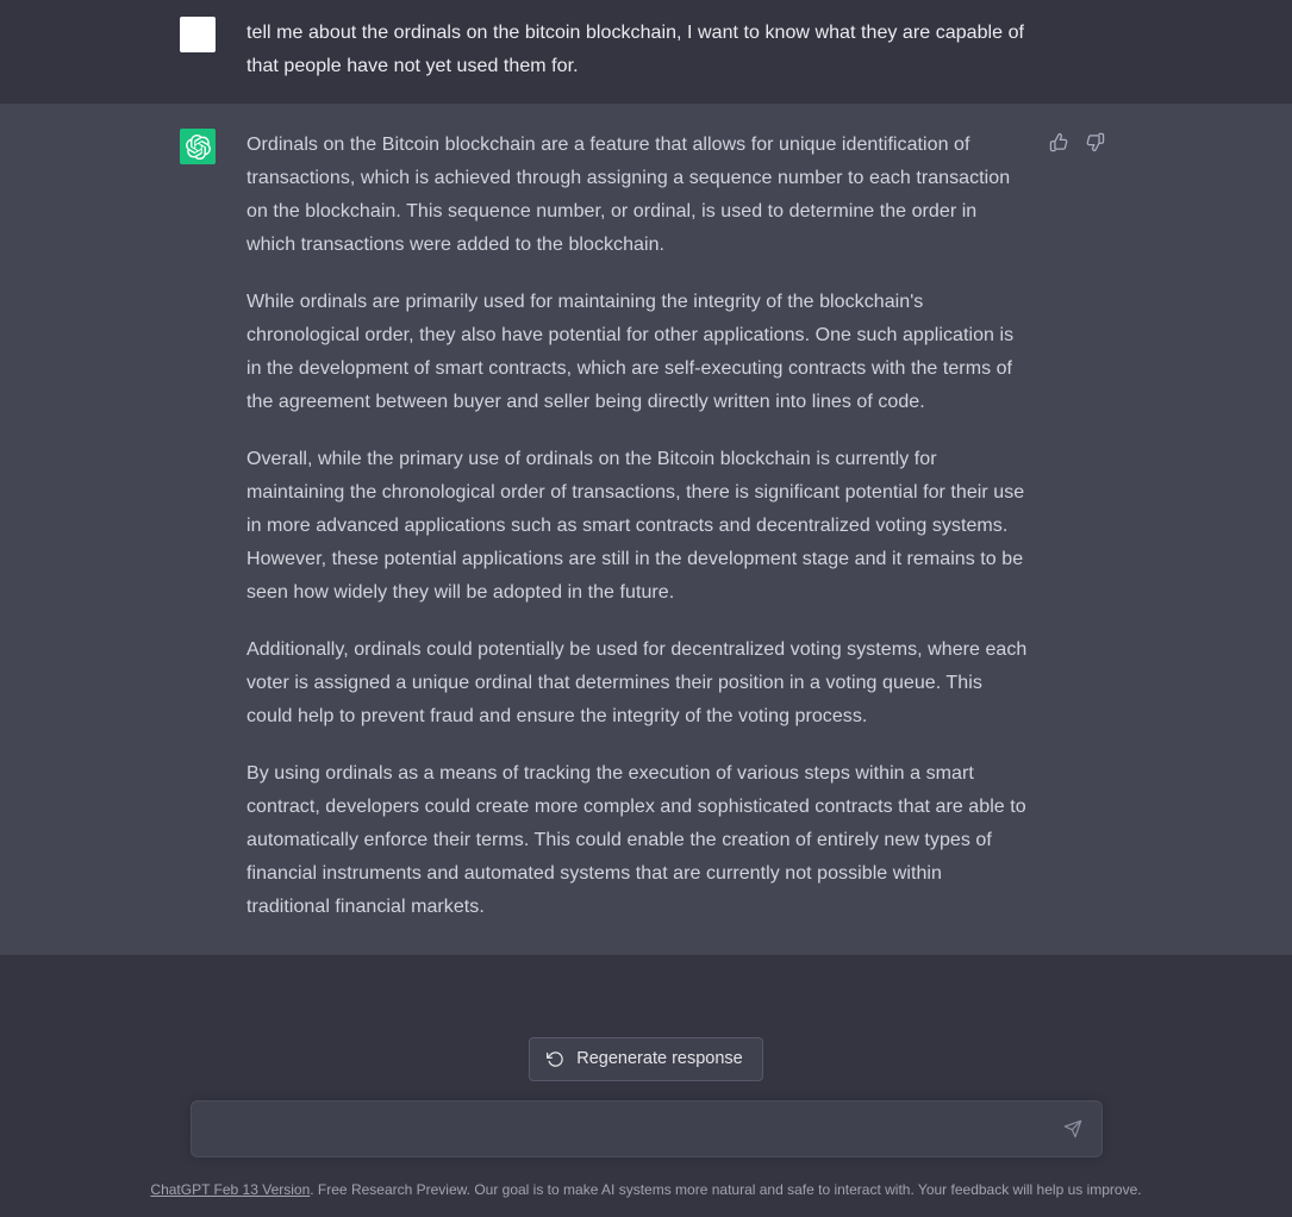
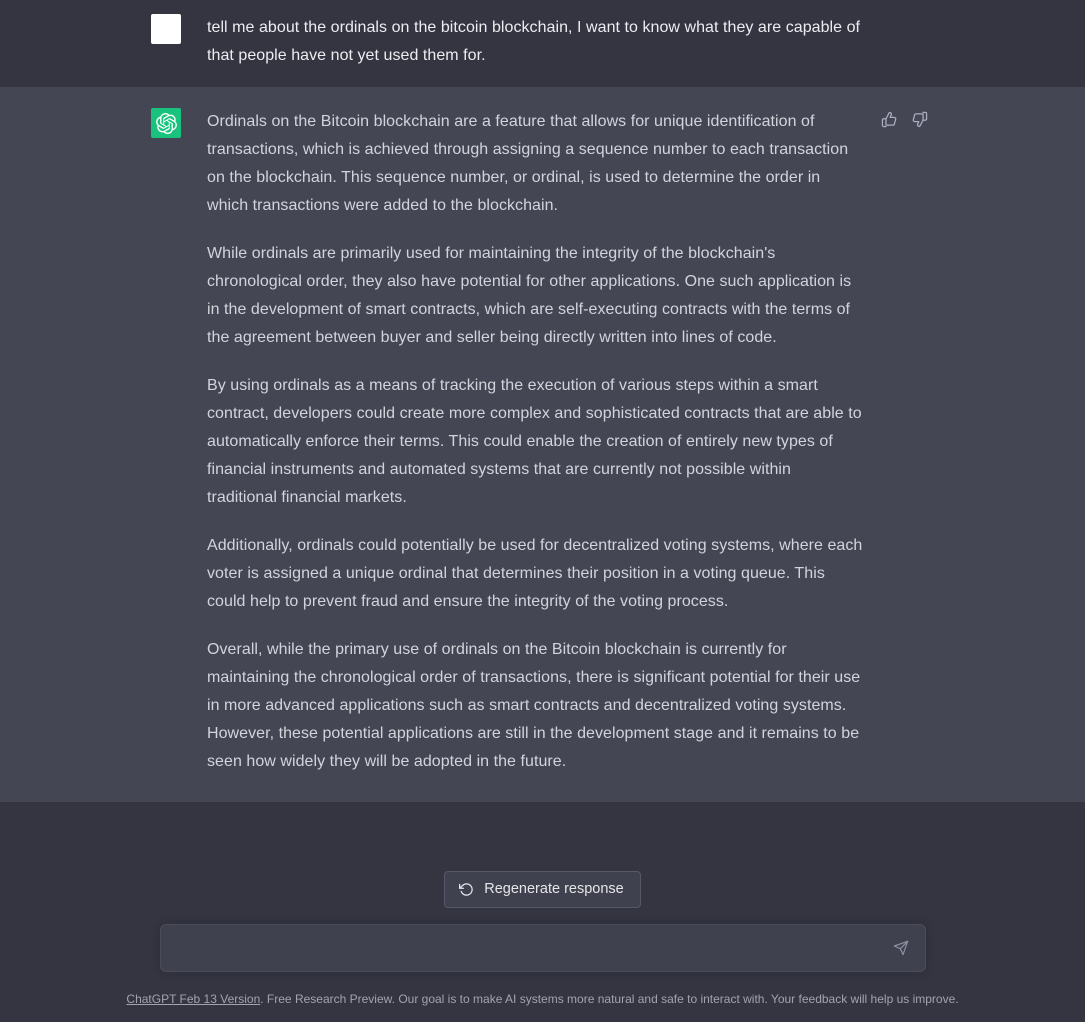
  tell me about the ordinals on the bitcoin blockchain, I want to know what they are capable of that people have not yet used them for.
  Ordinals on the Bitcoin blockchain are a feature that allows for unique identification of transactions, which is achieved through assigning a sequence number to each transaction on the blockchain. This sequence number, or ordinal, is used to determine the order in which transactions were added to the blockchain.
  While ordinals are primarily used for maintaining the integrity of the blockchain's chronological order, they also have potential for other applications. One such application is in the development of smart contracts, which are self-executing contracts with the terms of the agreement between buyer and seller being directly written into lines of code.
- Overall, while the primary use of ordinals on the Bitcoin blockchain is currently for maintaining the chronological order of transactions, there is significant potential for their use in more advanced applications such as smart contracts and decentralized voting systems. However, these potential applications are still in the development stage and it remains to be seen how widely they will be adopted in the future.
+ By using ordinals as a means of tracking the execution of various steps within a smart contract, developers could create more complex and sophisticated contracts that are able to automatically enforce their terms. This could enable the creation of entirely new types of financial instruments and automated systems that are currently not possible within traditional financial markets.
  Additionally, ordinals could potentially be used for decentralized voting systems, where each voter is assigned a unique ordinal that determines their position in a voting queue. This could help to prevent fraud and ensure the integrity of the voting process.
- By using ordinals as a means of tracking the execution of various steps within a smart contract, developers could create more complex and sophisticated contracts that are able to automatically enforce their terms. This could enable the creation of entirely new types of financial instruments and automated systems that are currently not possible within traditional financial markets.
+ Overall, while the primary use of ordinals on the Bitcoin blockchain is currently for maintaining the chronological order of transactions, there is significant potential for their use in more advanced applications such as smart contracts and decentralized voting systems. However, these potential applications are still in the development stage and it remains to be seen how widely they will be adopted in the future.
  Regenerate response
  ChatGPT Feb 13 Version. Free Research Preview. Our goal is to make AI systems more natural and safe to interact with. Your feedback will help us improve.
